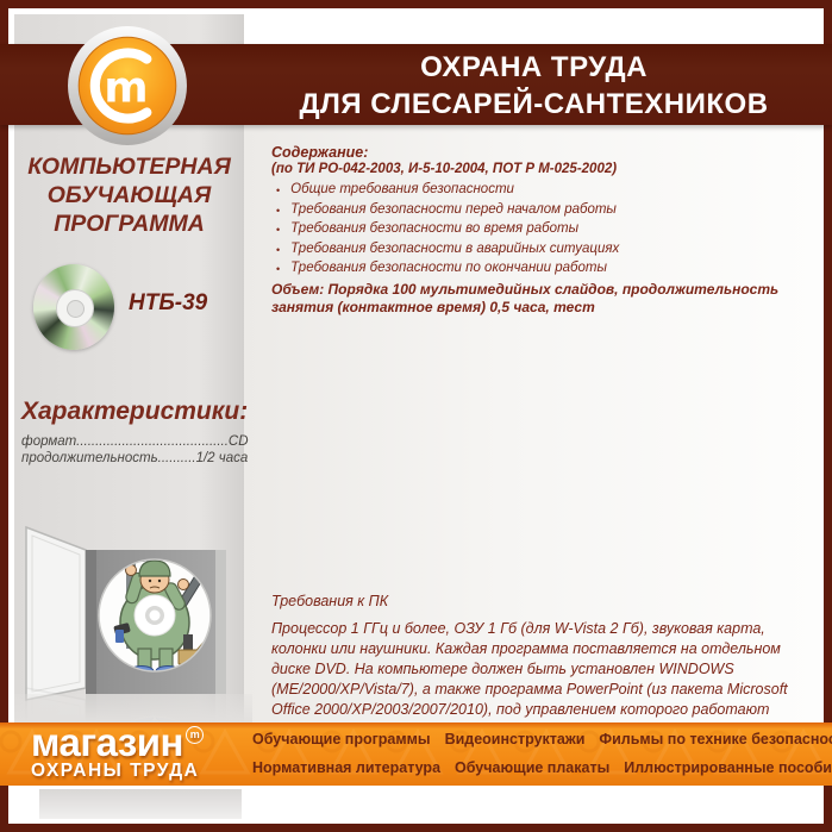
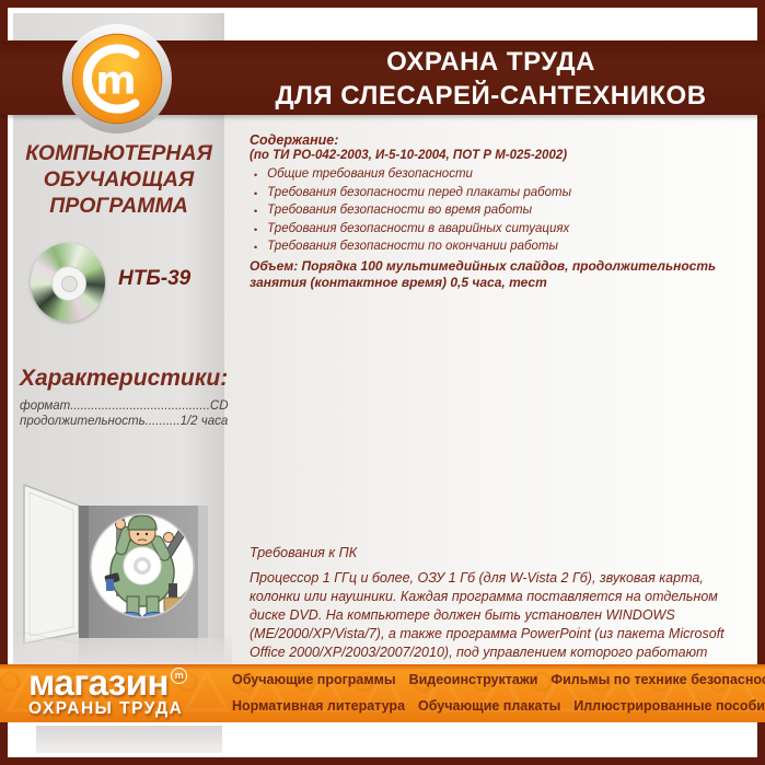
  ОХРАНА ТРУДА
  ДЛЯ СЛЕСАРЕЙ-САНТЕХНИКОВ
  m
  КОМПЬЮТЕРНАЯ
  ОБУЧАЮЩАЯ
  ПРОГРАММА
  НТБ-39
  Характеристики:
  формат........................................CD
  продолжительность..........1/2 часа
  Содержание:
  (по ТИ РО-042-2003, И-5-10-2004, ПОТ Р М-025-2002)
  Общие требования безопасности
- Требования безопасности перед началом работы
+ Требования безопасности перед плакаты работы
  Требования безопасности во время работы
  Требования безопасности в аварийных ситуациях
  Требования безопасности по окончании работы
  Объем: Порядка 100 мультимедийных слайдов, продолжительность занятия (контактное время) 0,5 часа, тест
  Требования к ПК
  Процессор 1 ГГц и более, ОЗУ 1 Гб (для W-Vista 2 Гб), звуковая карта, колонки или наушники. Каждая программа поставляется на отдельном диске DVD. На компьютере должен быть установлен WINDOWS (ME/2000/XP/Vista/7), а также программа PowerPoint (из пакета Microsoft Office 2000/ХР/2003/2007/2010), под управлением которого работают
  магазин
  m
  ОХРАНЫ ТРУДА
  Обучающие программы
  Видеоинструктажи
  Фильмы по технике безопасно
  Нормативная литература
  Обучающие плакаты
  Иллюстрированные пособи
